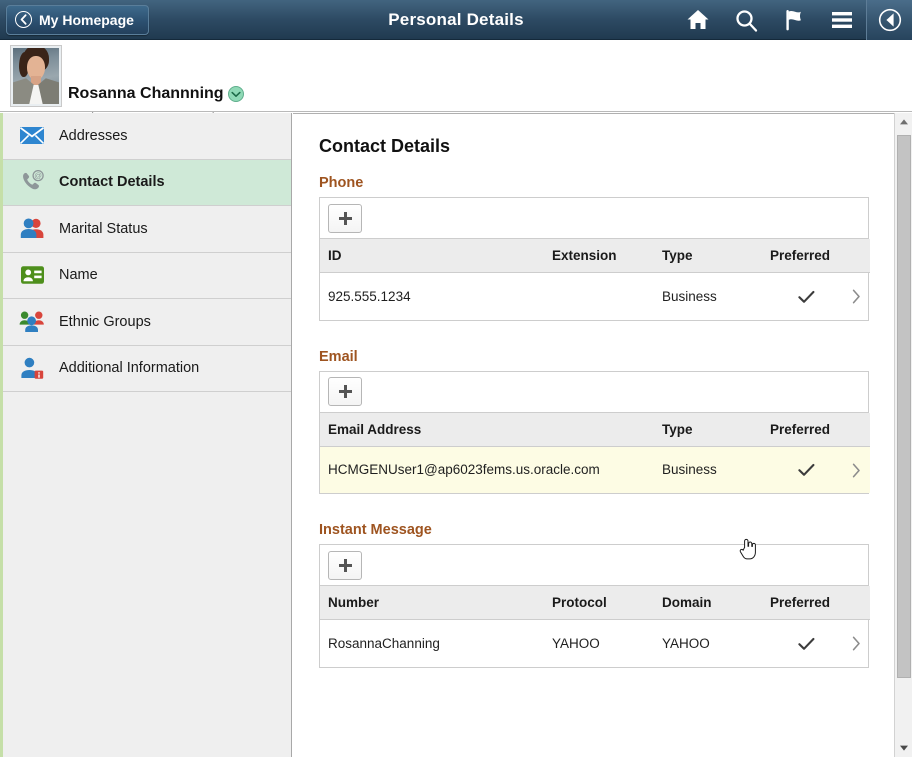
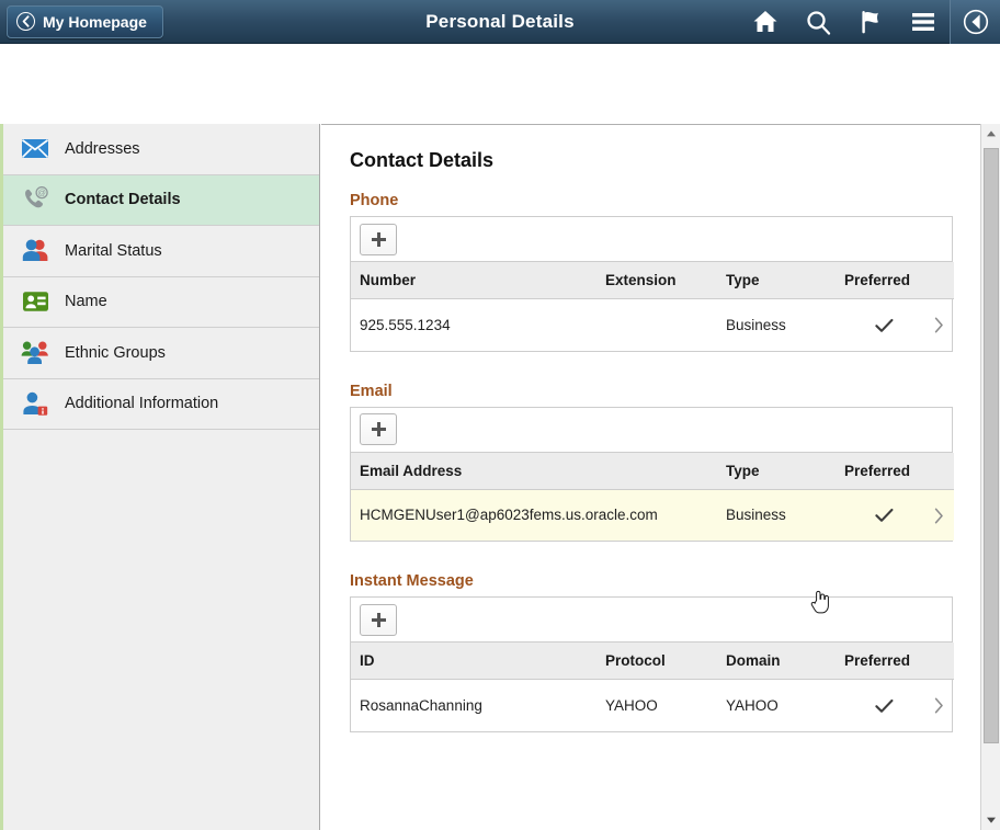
  My Homepage
  Personal Details
- Rosanna Channning
  Addresses
  @
  Contact Details
  Marital Status
  Name
  Ethnic Groups
  Additional Information
  Contact Details
  Phone
- ID	Extension	Type	Preferred
+ Number	Extension	Type	Preferred
  925.555.1234		Business
  Email
  Email Address	Type	Preferred
  HCMGENUser1@ap6023fems.us.oracle.com	Business
  Instant Message
- Number	Protocol	Domain	Preferred
+ ID	Protocol	Domain	Preferred
  RosannaChanning	YAHOO	YAHOO
